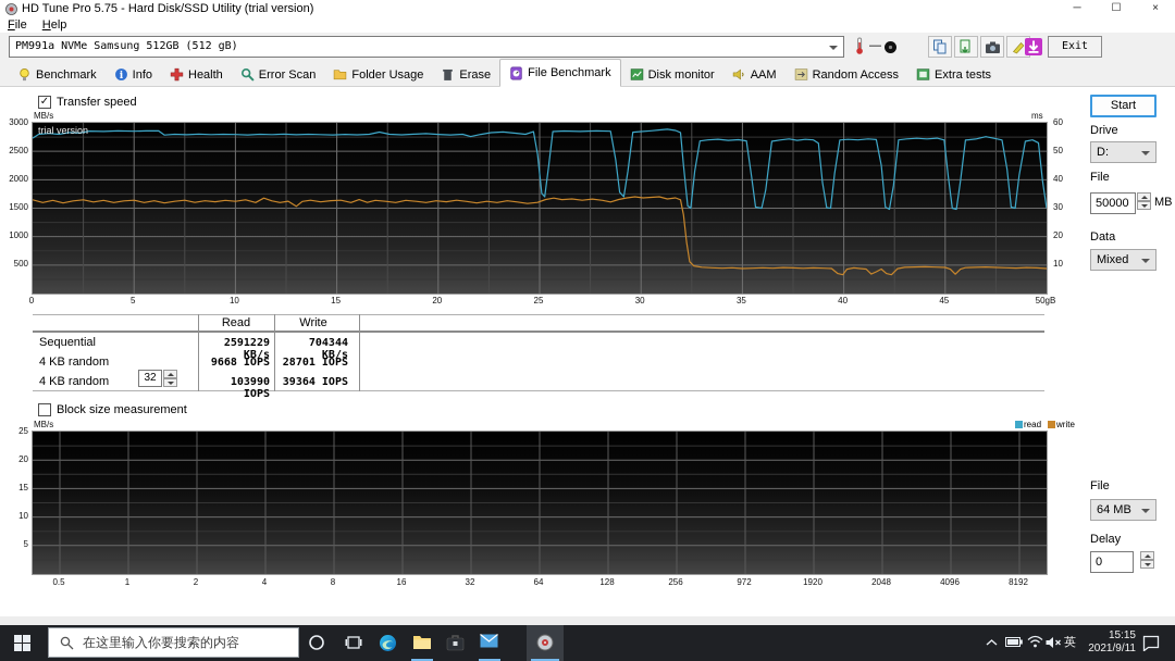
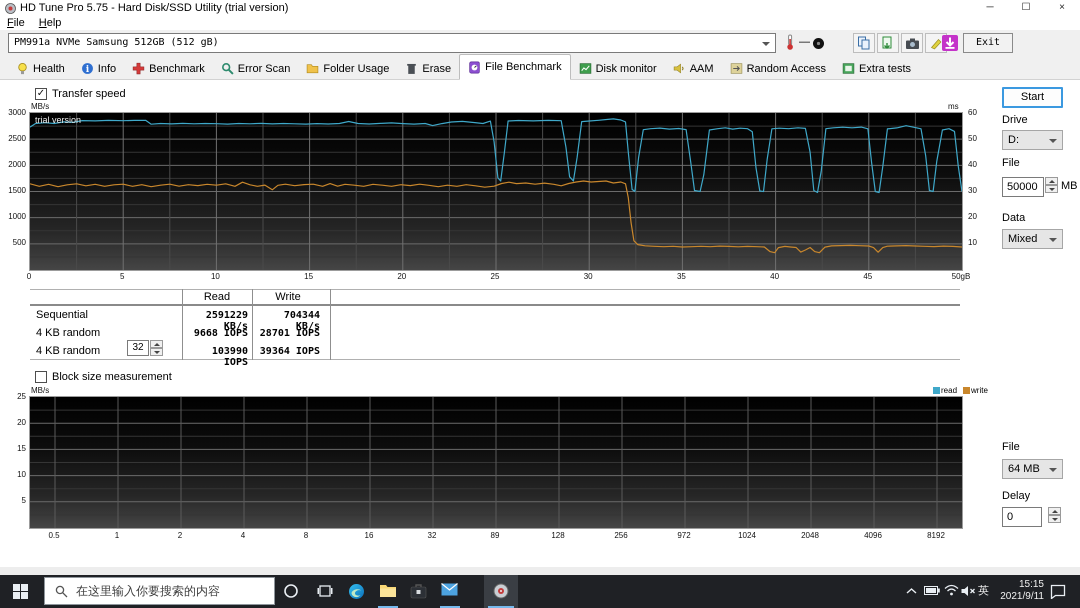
  HD Tune Pro 5.75 - Hard Disk/SSD Utility (trial version)
  ─
  ☐
  ×
  File
  Help
  PM991a NVMe Samsung 512GB (512 gB)
  —
  Exit
- Benchmark
+ Health
  i
  Info
- Health
+ Benchmark
  Error Scan
  Folder Usage
  Erase
  File Benchmark
  Disk monitor
  AAM
  Random Access
  Extra tests
  ✓
  Transfer speed
  MB/s
  ms
  trial version
  3000
  2500
  2000
  1500
  1000
  500
  60
  50
  40
  30
  20
  10
  0
  5
  10
  15
  20
  25
  30
  35
  40
  45
  50gB
  Read
  Write
  Sequential
  2591229 KB/s
  704344 KB/s
  4 KB random
  9668 IOPS
  28701 IOPS
  4 KB random
  32
  103990 IOPS
  39364 IOPS
  Block size measurement
  read
  write
  MB/s
  25
  20
  15
  10
  5
  0.5
  1
  2
  4
  8
  16
  32
- 64
+ 89
  128
  256
  972
- 1920
+ 1024
  2048
  4096
  8192
  Start
  Drive
  D:
  File
  50000
  MB
  Data
  Mixed
  File
  64 MB
  Delay
  0
  在这里输入你要搜索的内容
  英
  15:15
  2021/9/11
